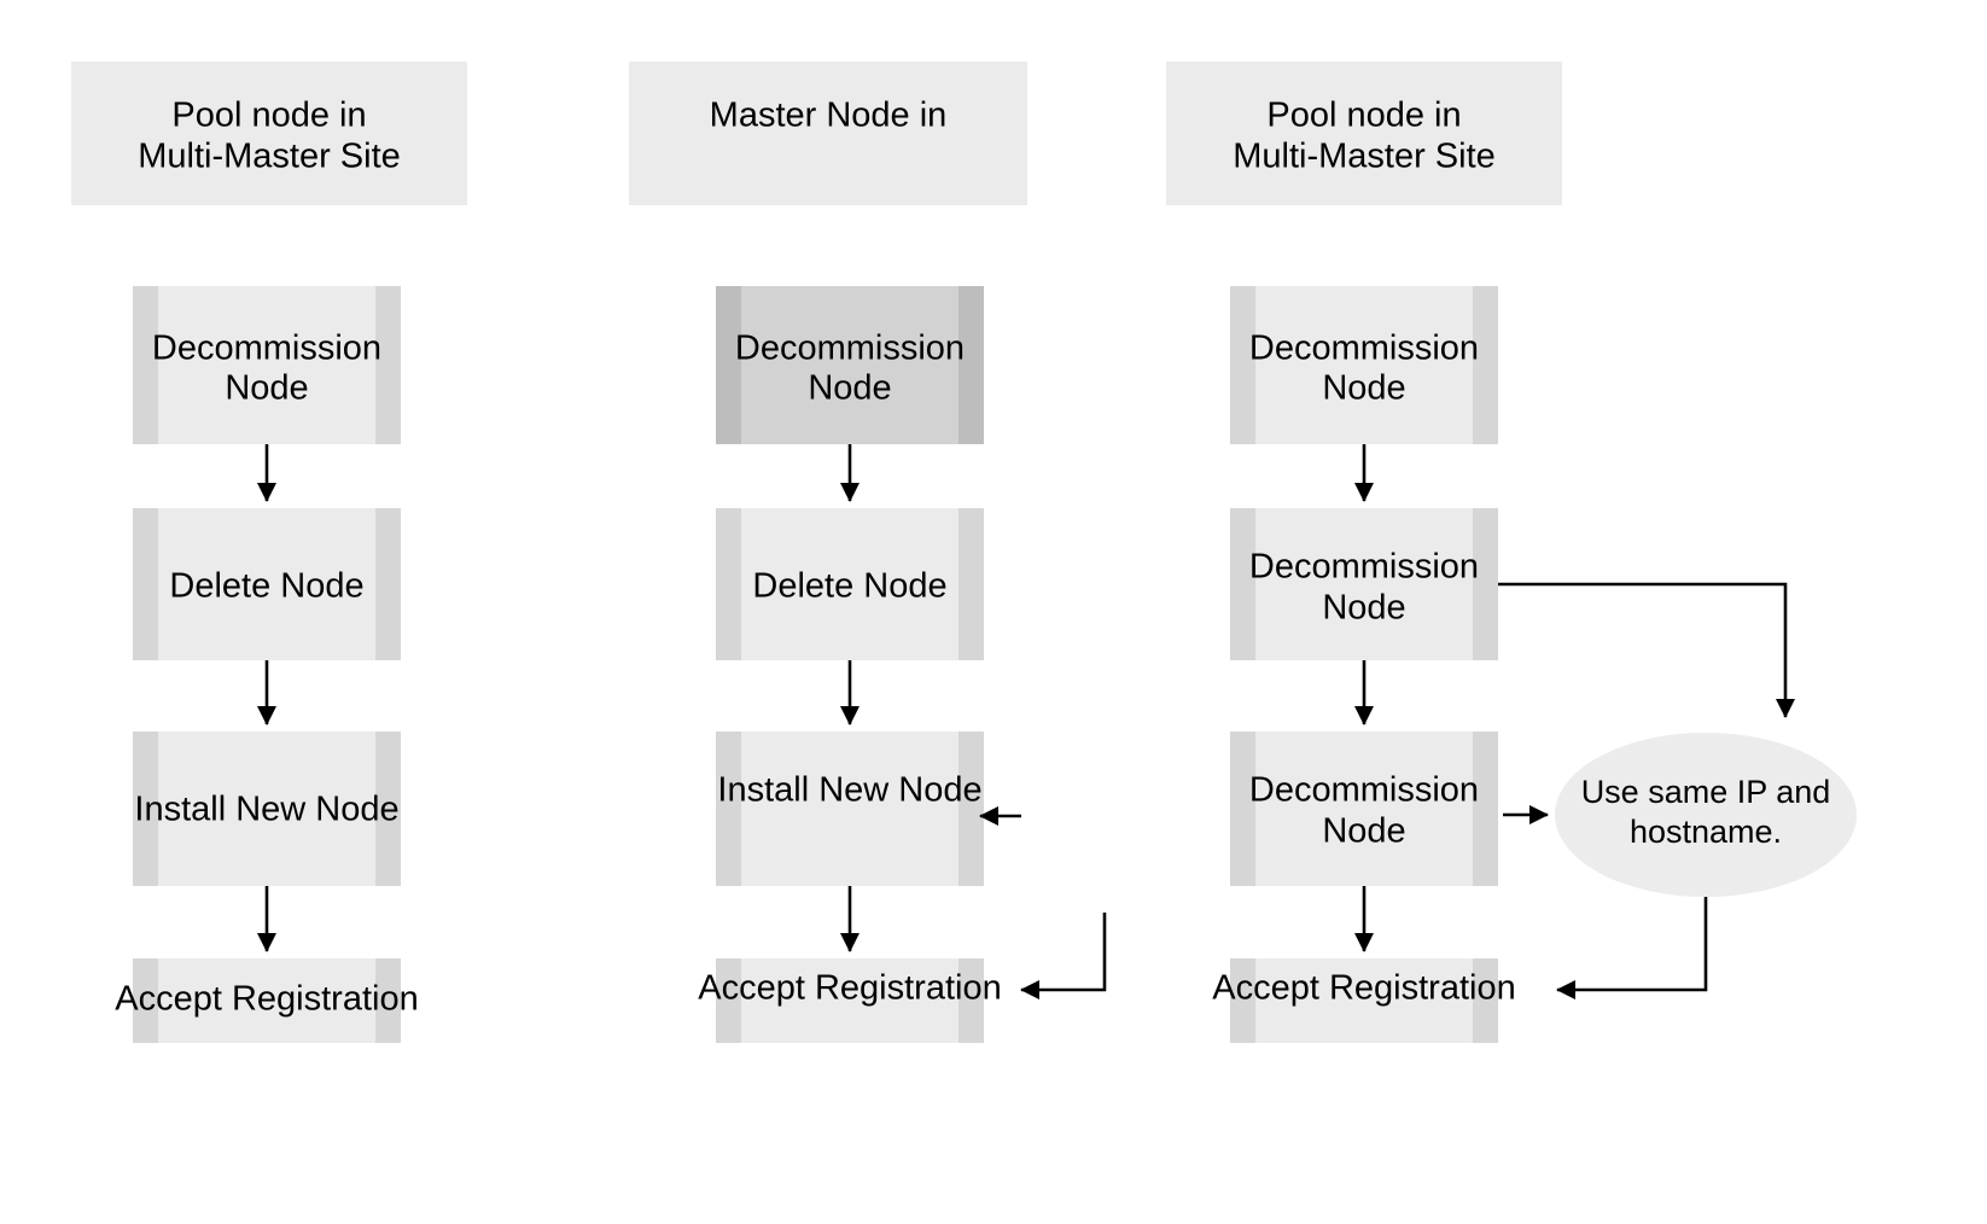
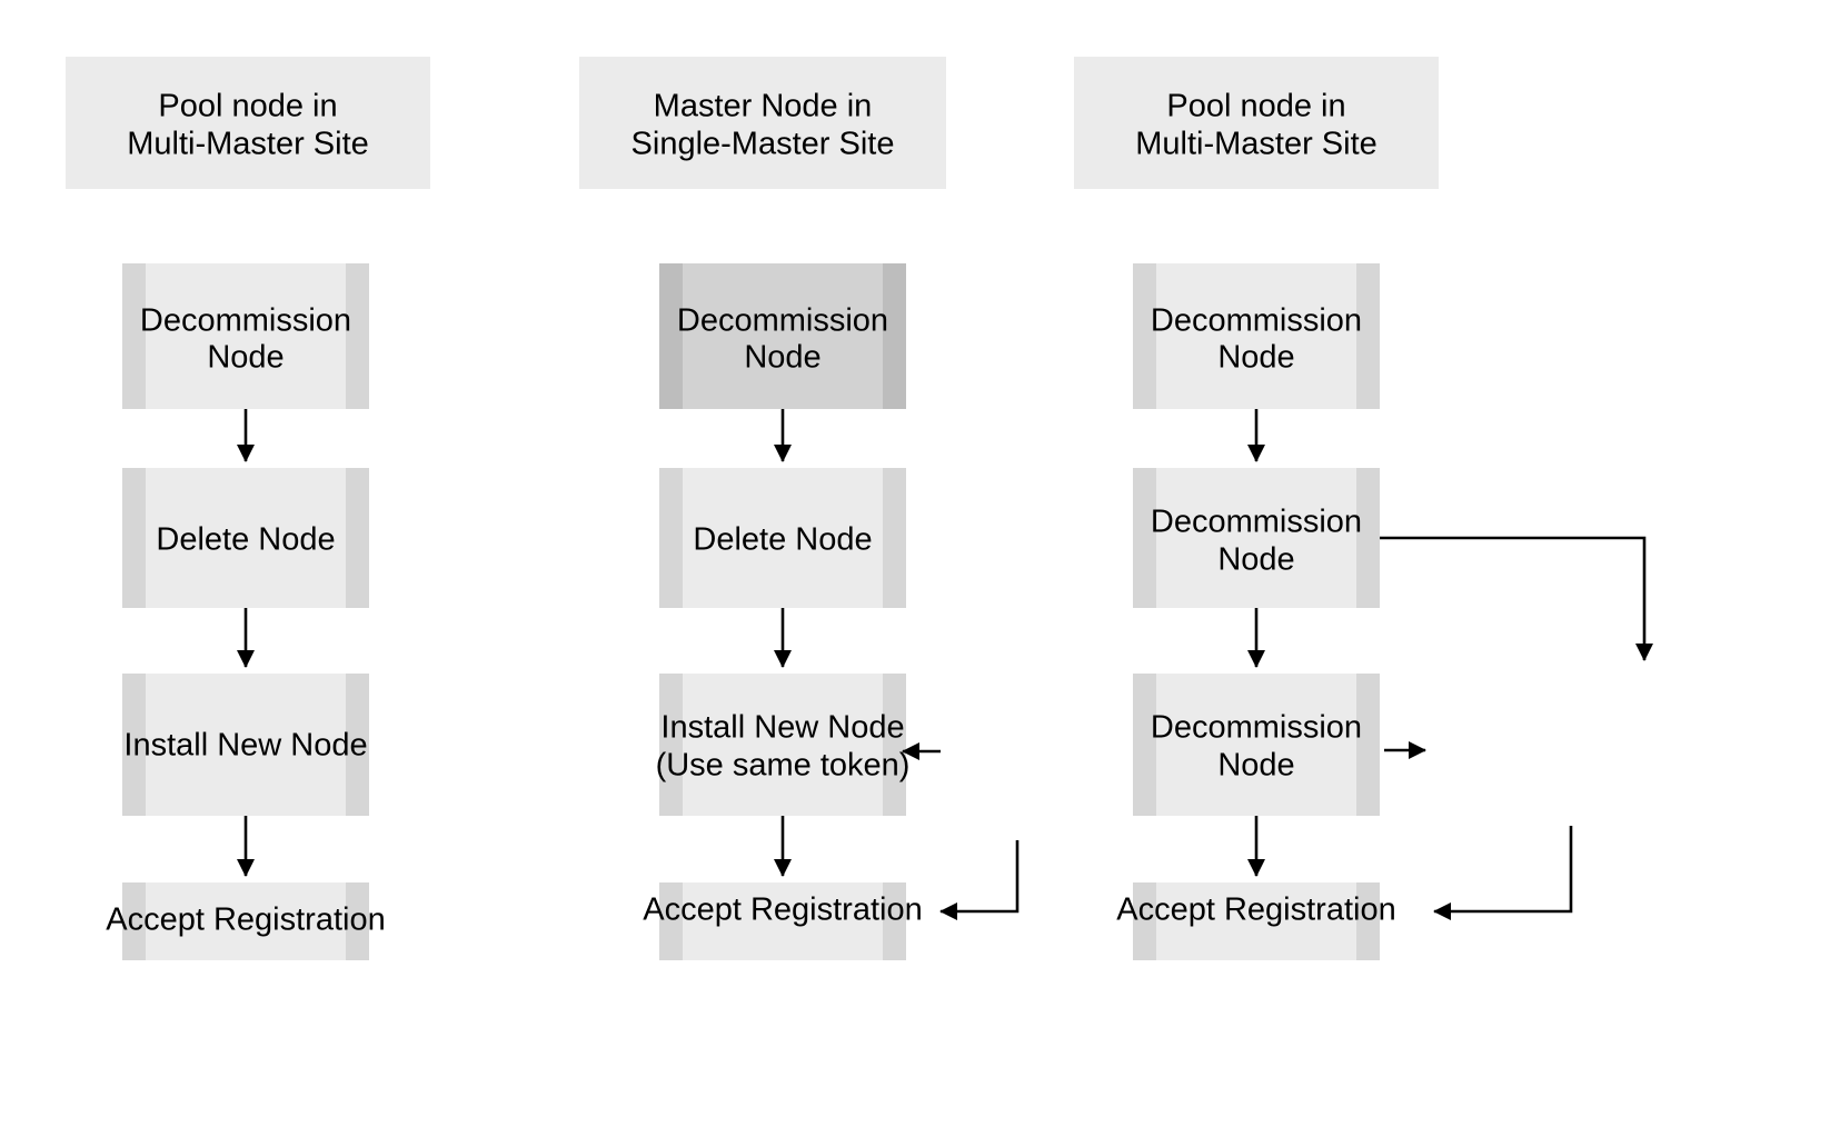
  Pool node in
  Multi-Master Site
  Decommission
  Node
  Delete Node
  Install New Node
  Accept Registration
  Master Node in
+ Single-Master Site
  Decommission
  Node
  Delete Node
  Install New Node
+ (Use same token)
  Accept Registration
  Pool node in
  Multi-Master Site
  Decommission
  Node
  Decommission
  Node
  Decommission
  Node
  Accept Registration
- Use same IP and
- hostname.
